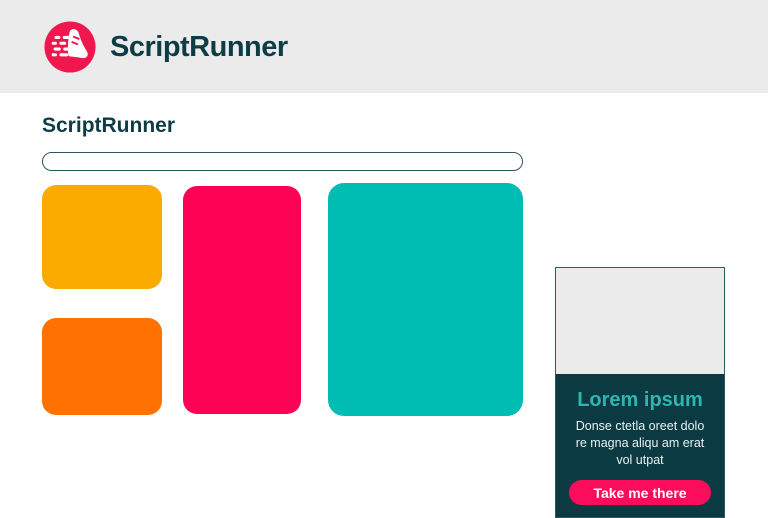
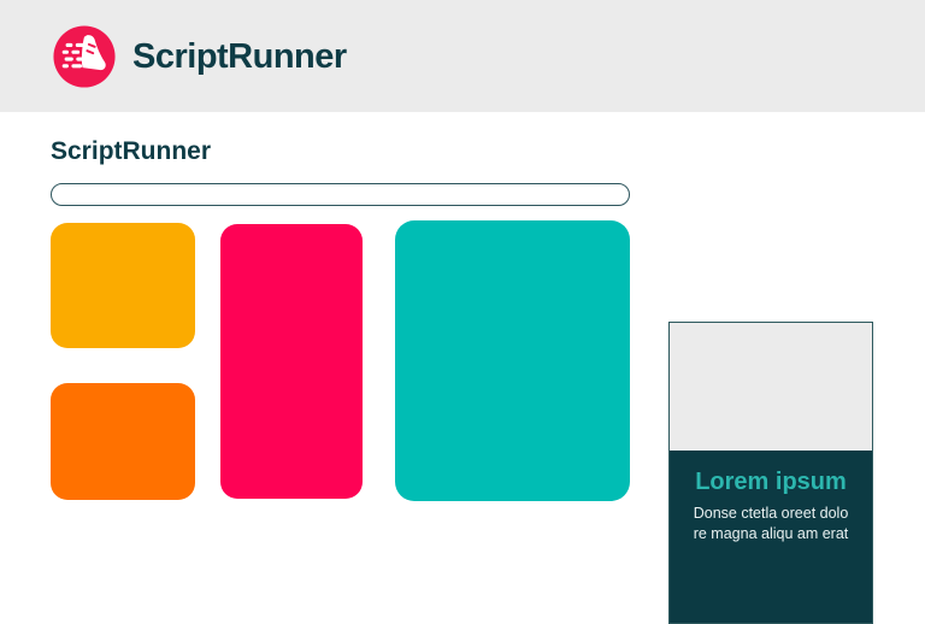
  ScriptRunner
  ScriptRunner
  Lorem ipsum
  Donse ctetla oreet dolo
  re magna aliqu am erat
- vol utpat
- Take me there
